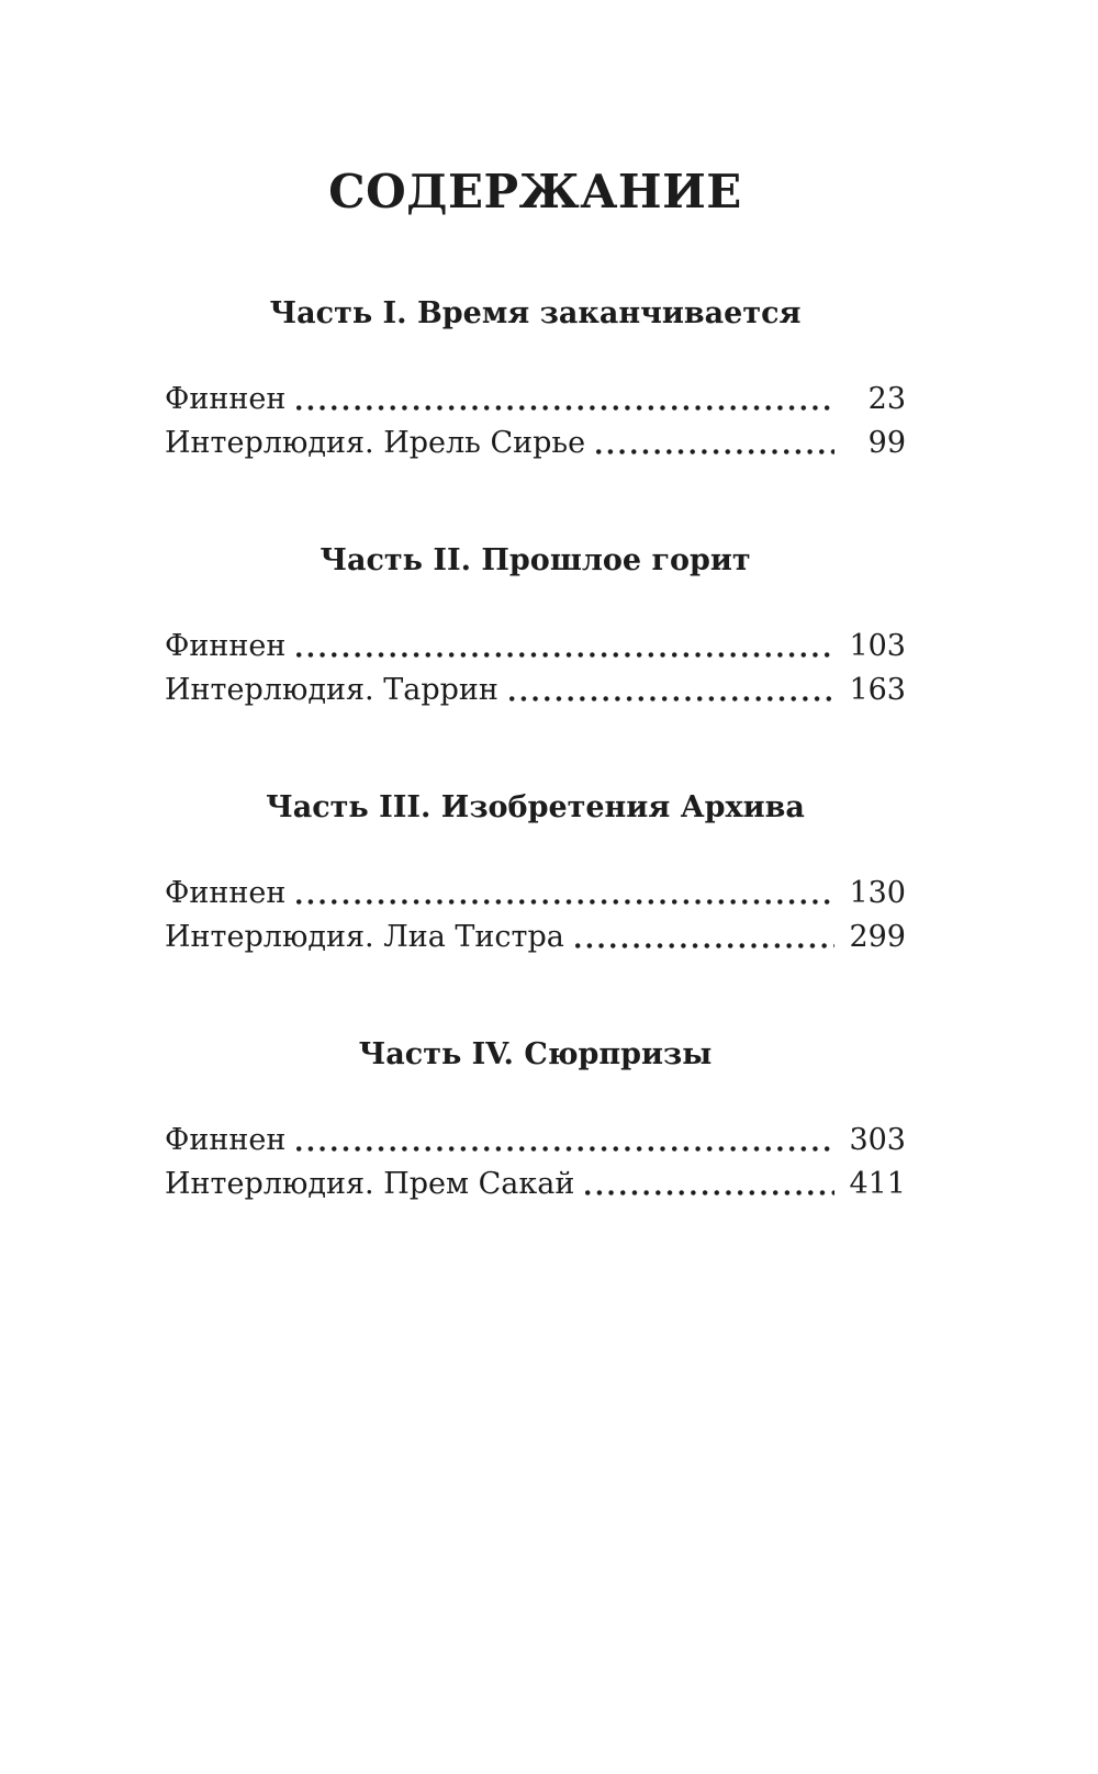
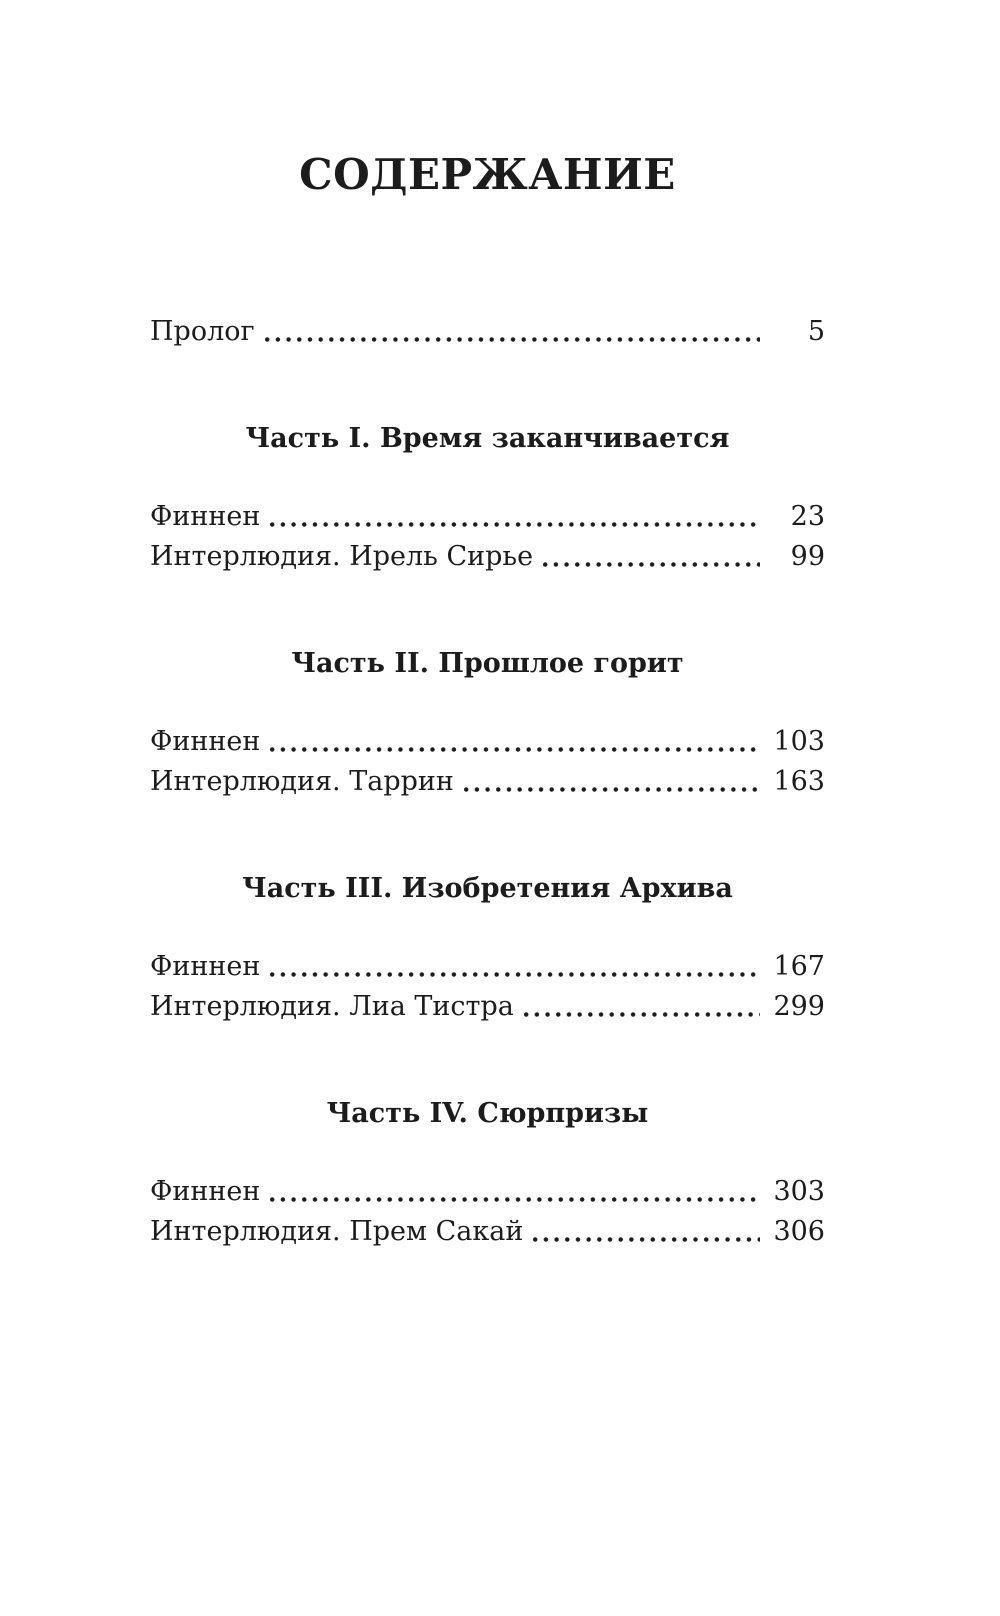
  СОДЕРЖАНИЕ
+ Пролог
+ 5
  Часть I. Время заканчивается
  Финнен
  23
  Интерлюдия. Ирель Сирье
  99
  Часть II. Прошлое горит
  Финнен
  103
  Интерлюдия. Таррин
  163
  Часть III. Изобретения Архива
  Финнен
- 130
+ 167
  Интерлюдия. Лиа Тистра
  299
  Часть IV. Сюрпризы
  Финнен
  303
  Интерлюдия. Прем Сакай
- 411
+ 306
